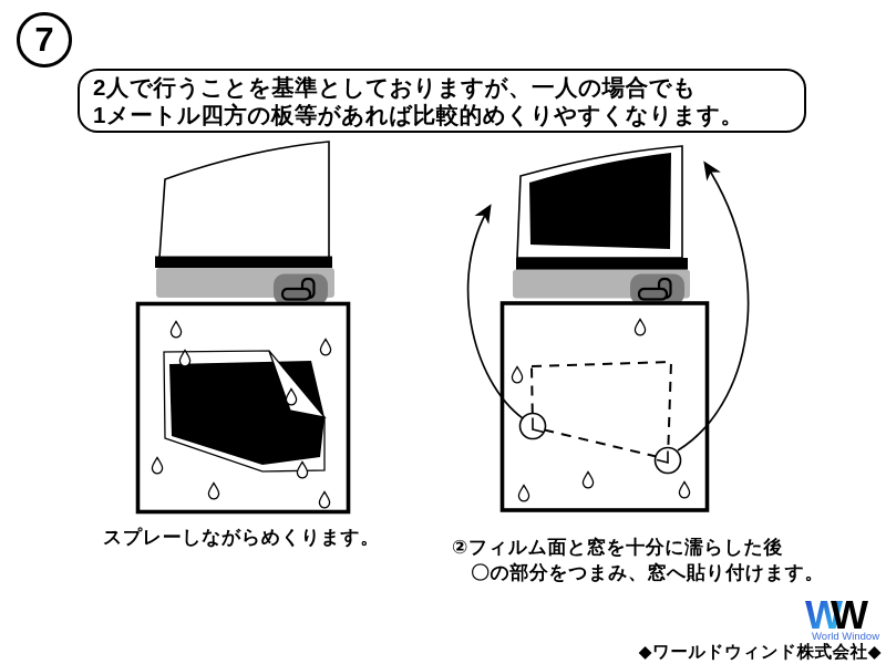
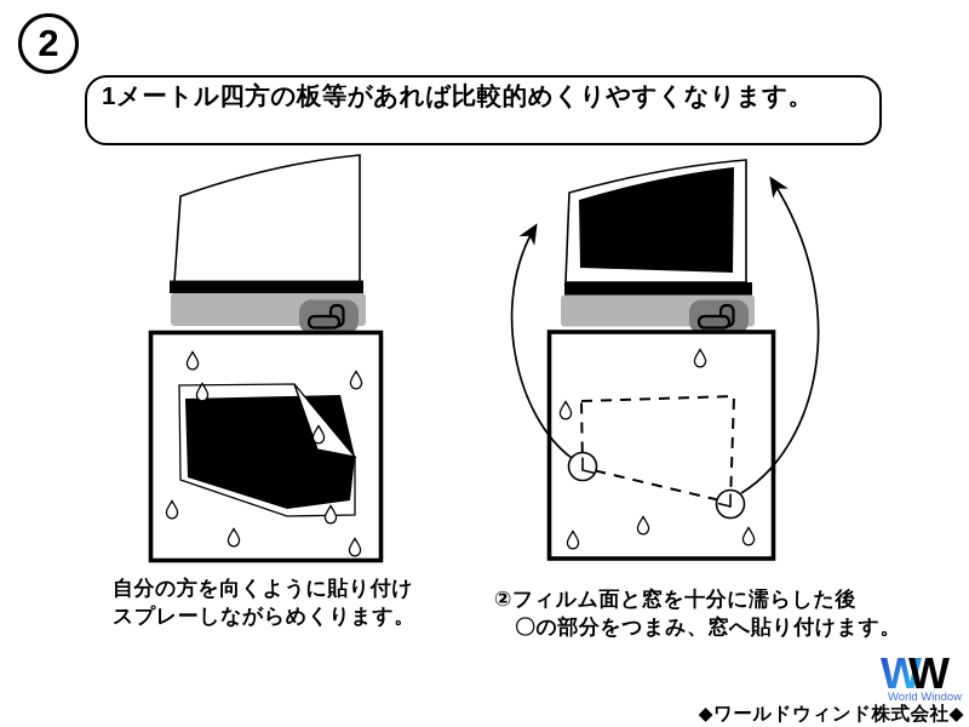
- 7
+ 2
- 2人で行うことを基準としておりますが、一人の場合でも
  1メートル四方の板等があれば比較的めくりやすくなります。
+ 自分の方を向くように貼り付け
  スプレーしながらめくります。
  ②フィルム面と窓を十分に濡らした後
  〇の部分をつまみ、窓へ貼り付けます。
  W
  W
  World Window
  ◆ワールドウィンド株式会社◆
